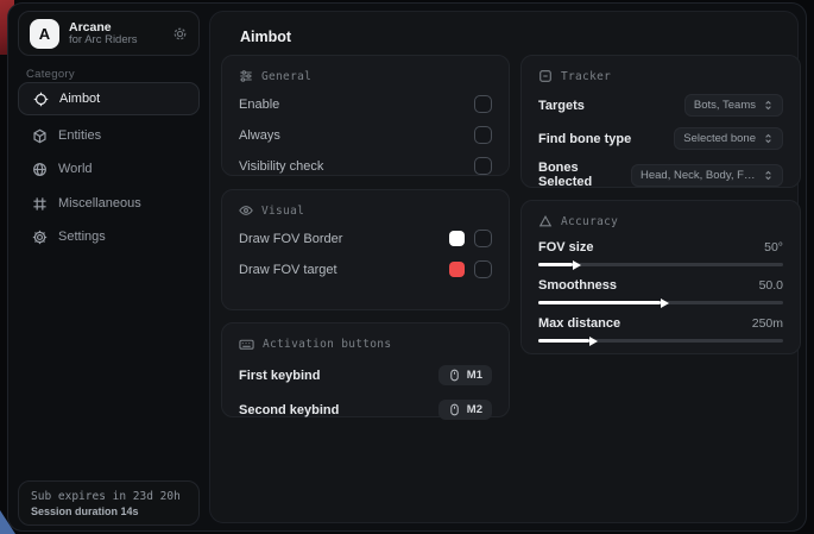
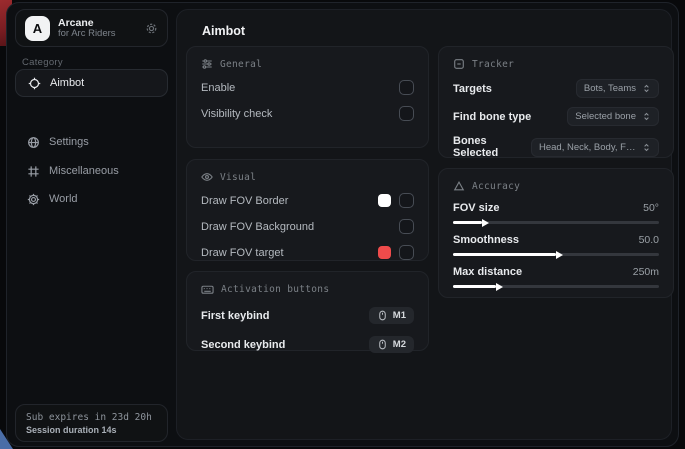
  A
  Arcane
  for Arc Riders
  Category
  Aimbot
- Entities
- World
+ Settings
  Miscellaneous
- Settings
+ World
  Sub expires in 23d 20h
  Session duration 14s
  Aimbot
  General
  Enable
- Always
  Visibility check
  Visual
  Draw FOV Border
+ Draw FOV Background
  Draw FOV target
  Activation buttons
  First keybind
  M1
  Second keybind
  M2
  Tracker
  Targets
  Bots, Teams
  Find bone type
  Selected bone
  Bones Selected
  Head, Neck, Body, Fe..
  Accuracy
  FOV size
  50°
  Smoothness
  50.0
  Max distance
  250m
